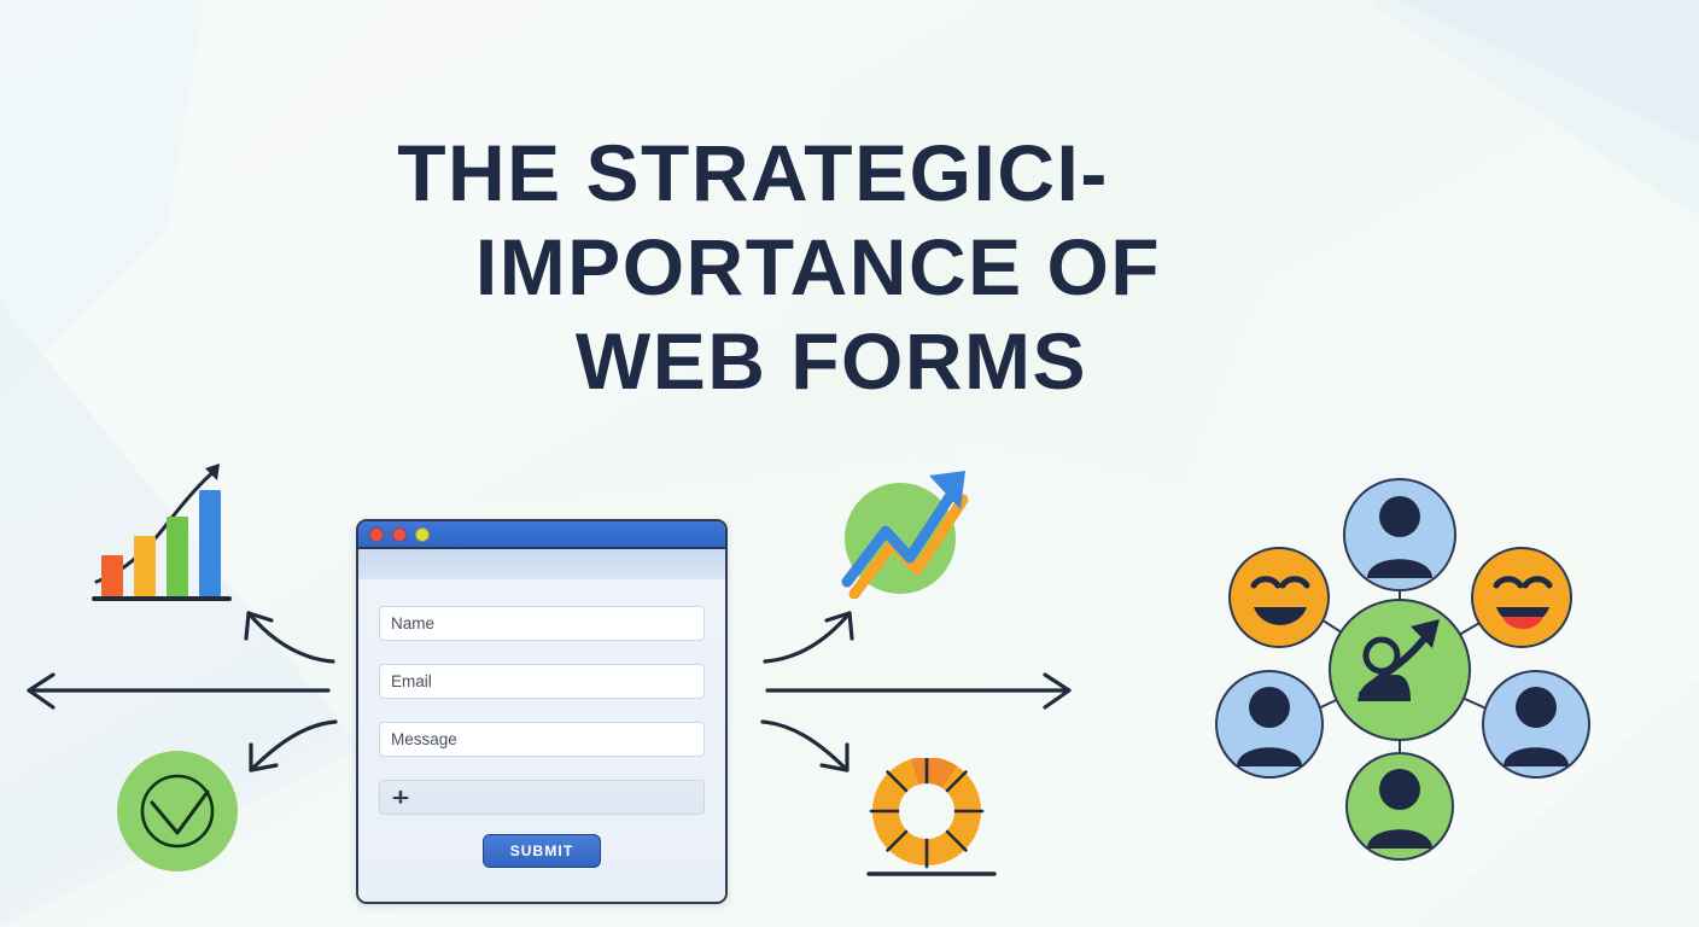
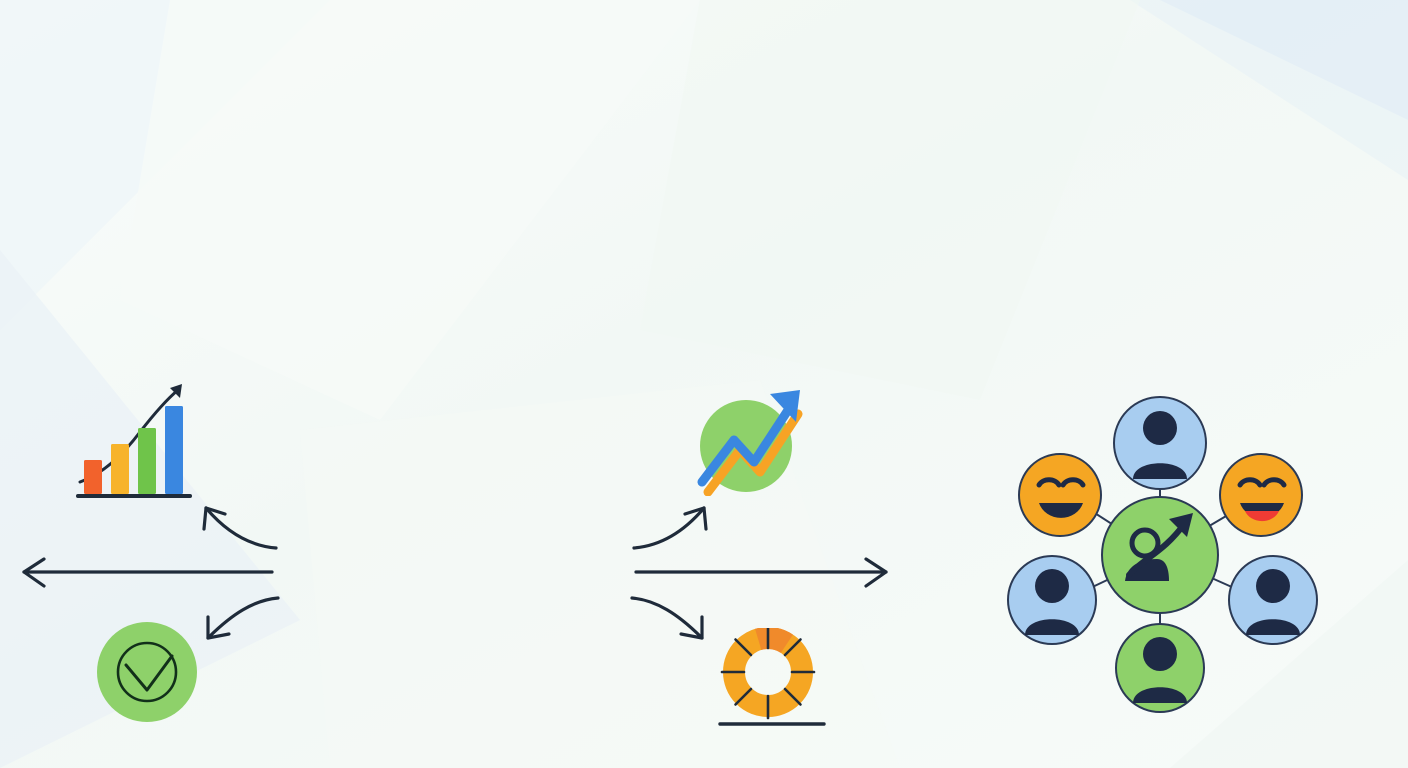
- THE STRATEGICI-
- IMPORTANCE OF
- WEB FORMS
- Name
- Email
- Message
- SUBMIT
